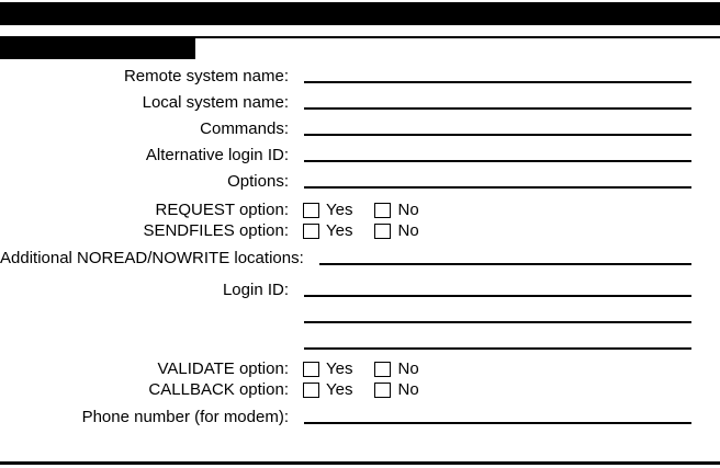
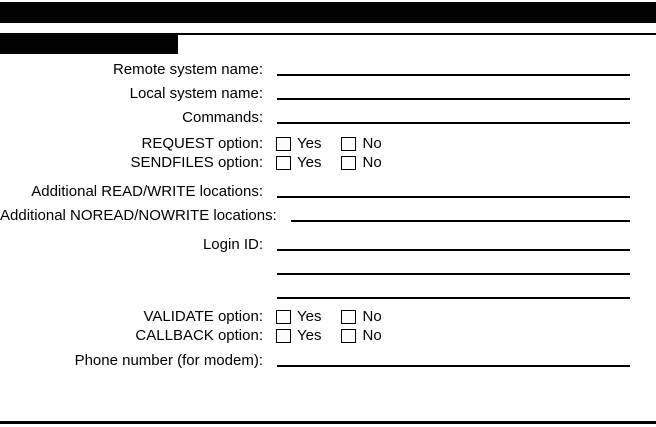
  Part 8C: UUCP Setup
  Incoming System
  Remote system name:
  Local system name:
  Commands:
- Alternative login ID:
- Options:
  REQUEST option:
  Yes
  No
  SENDFILES option:
  Yes
  No
+ Additional READ/WRITE locations:
  Additional NOREAD/NOWRITE locations:
  Login ID:
  VALIDATE option:
  Yes
  No
  CALLBACK option:
  Yes
  No
  Phone number (for modem):
